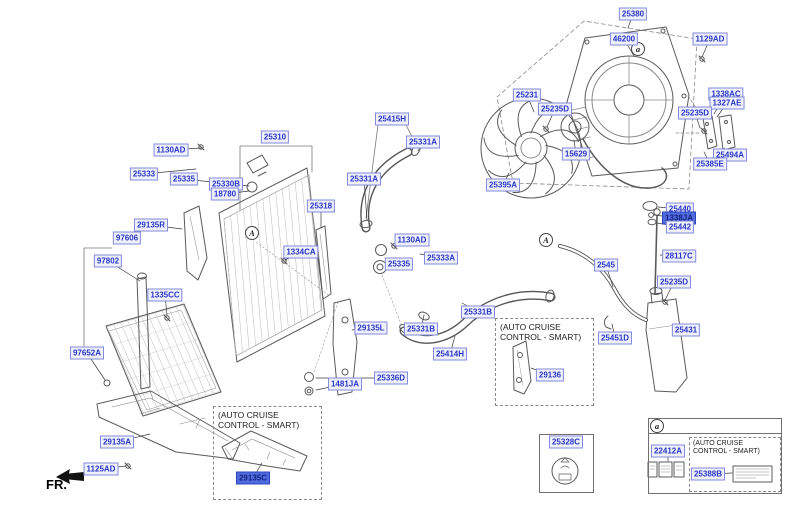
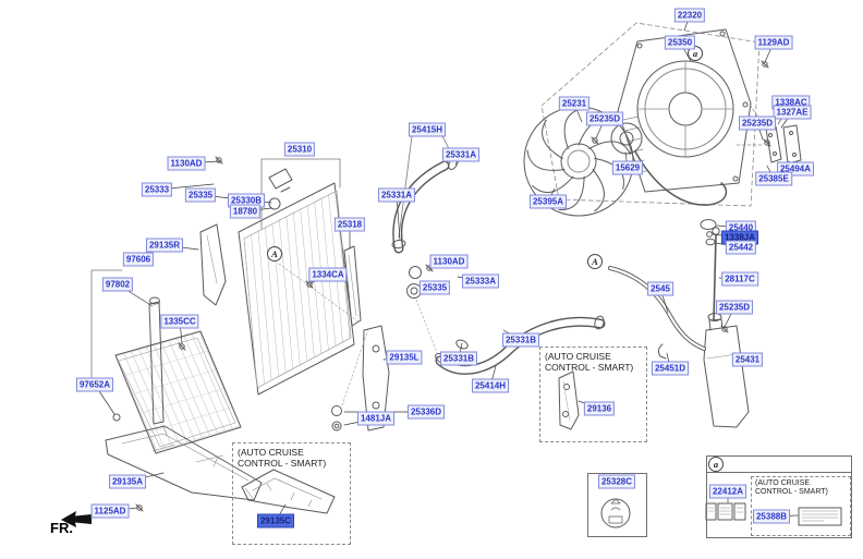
  (AUTO CRUISE
  CONTROL - SMART)
  (AUTO CRUISE
  CONTROL - SMART)
  FR.
  A
  A
  a
  a
  1130AD
  25333
  25335
  25330B
  18780
  25310
  25318
  29135R
  97606
  97802
  1335CC
  1334CA
  97652A
  29135A
  1125AD
  25415H
  25331A
  25331A
  1130AD
  25335
  25333A
  29135L
  25331B
  25331B
  25414H
  25336D
  1481JA
  29135C
- 25380
+ 22320
- 46200
+ 25350
  25231
  25235D
  15629
  25395A
  1129AD
  1338AC
  1327AE
  25235D
  25494A
  25385E
  25440
  1338JA
  25442
  28117C
  2545
  25235D
  25451D
  25431
  29136
  25328C
  22412A
  25388B
